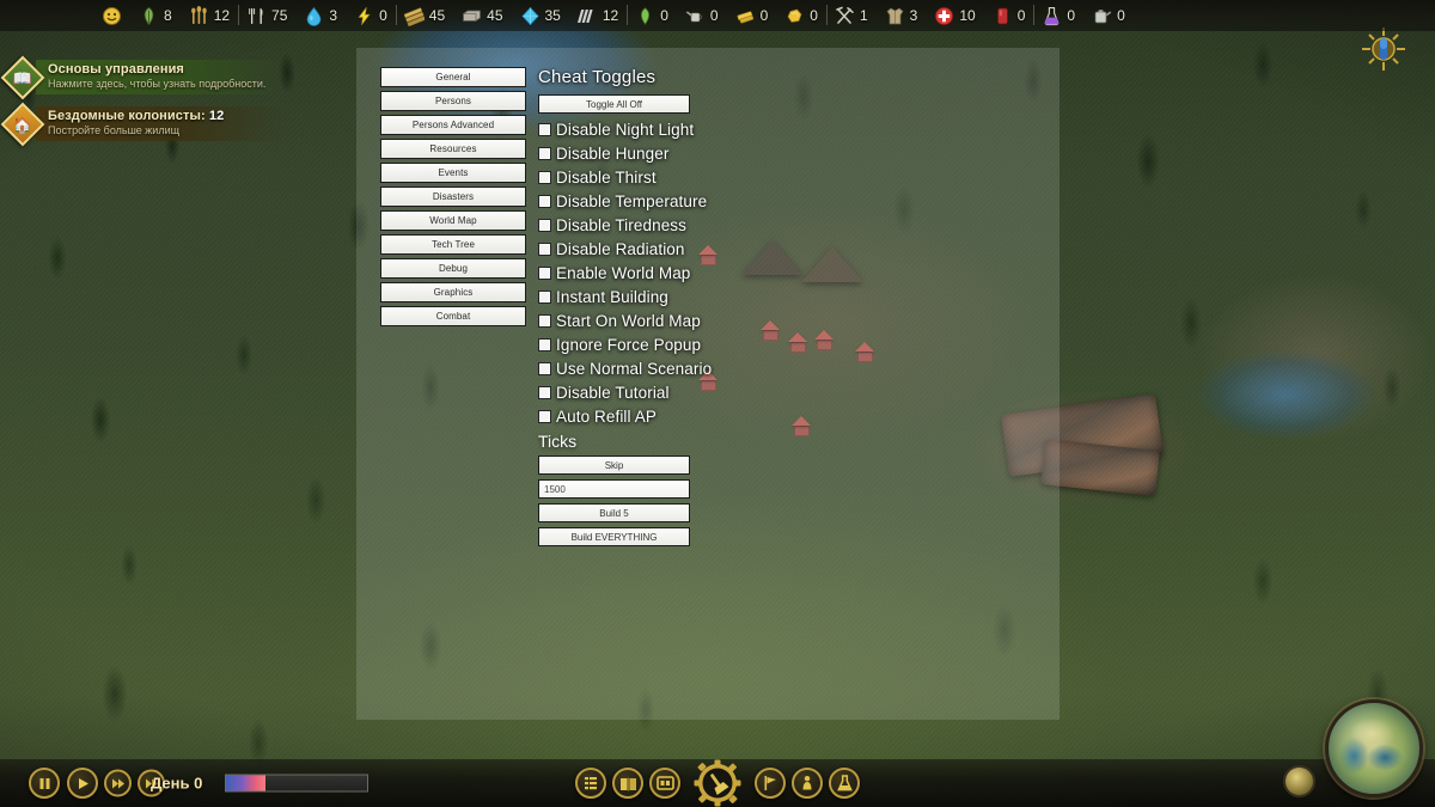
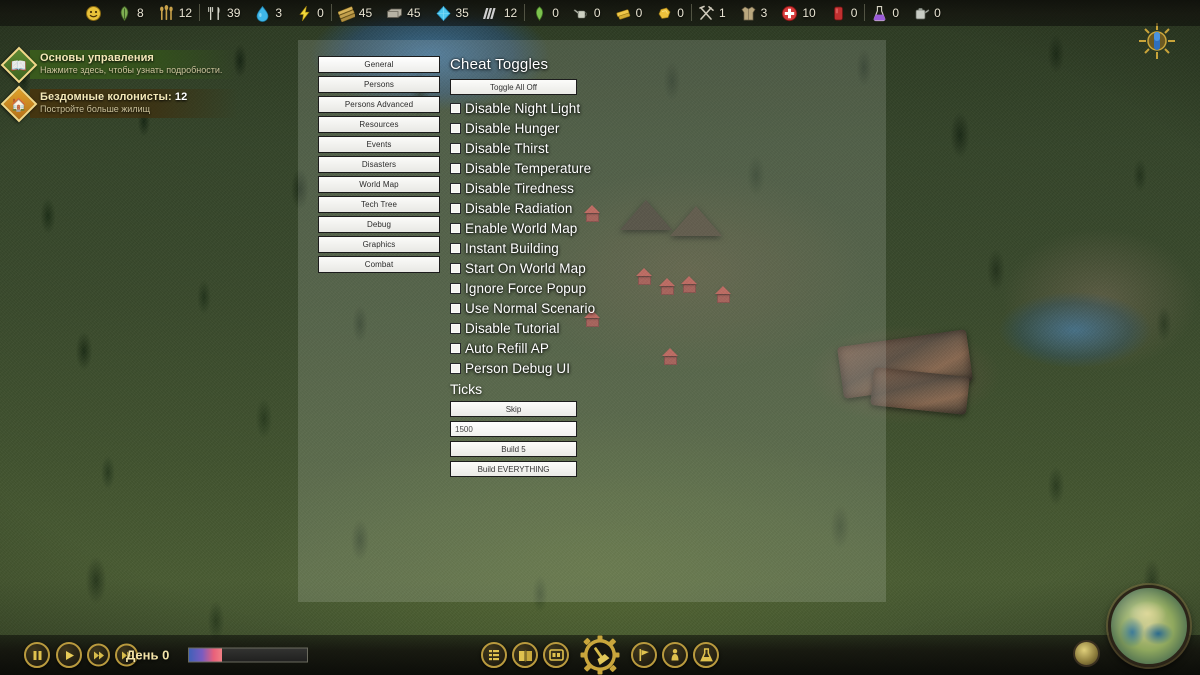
  8
  12
- 75
+ 39
  3
  0
  45
  45
  35
  12
  0
  0
  0
  0
  1
  3
  10
  0
  0
  0
  Основы управления
  Нажмите здесь, чтобы узнать подробности.
  Бездомные колонисты: 12
  Постройте больше жилищ
  General
  Persons
  Persons Advanced
  Resources
  Events
  Disasters
  World Map
  Tech Tree
  Debug
  Graphics
  Combat
  Cheat Toggles
  Toggle All Off
  Disable Night Light
  Disable Hunger
  Disable Thirst
  Disable Temperature
  Disable Tiredness
  Disable Radiation
  Enable World Map
  Instant Building
  Start On World Map
  Ignore Force Popup
  Use Normal Scenario
  Disable Tutorial
  Auto Refill AP
+ Person Debug UI
  Ticks
  Skip
  1500
  Build 5
  Build EVERYTHING
  День 0
